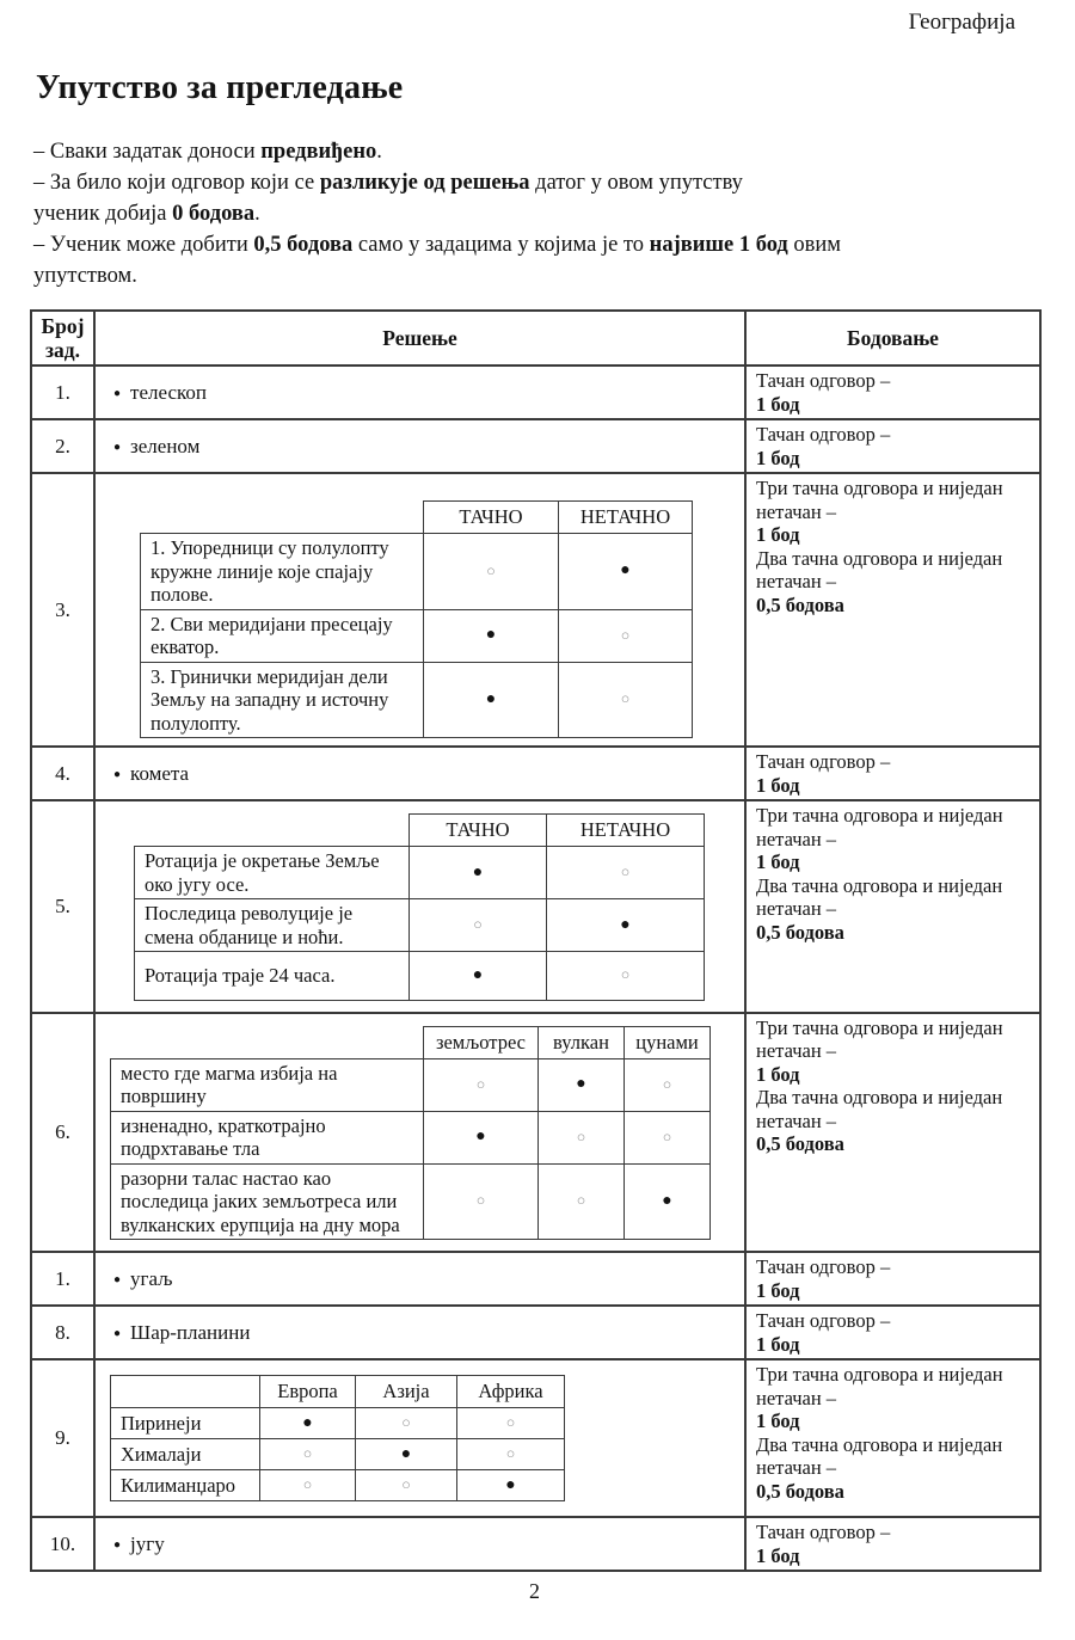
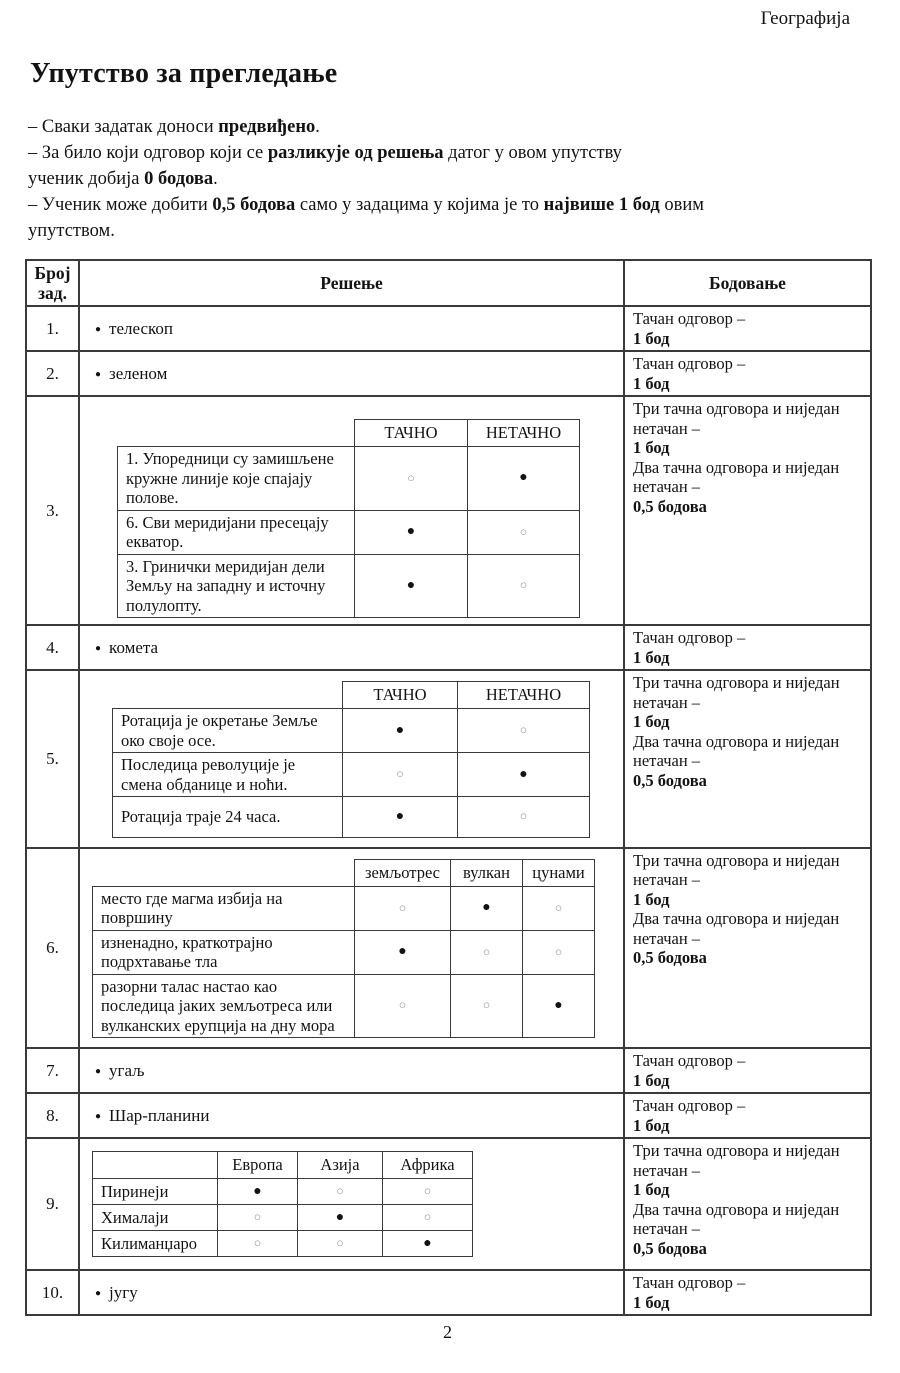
  Географија
  Упутство за прегледање
  – Сваки задатак доноси предвиђено.
  – За било који одговор који се разликује од решења датог у овом упутству
  ученик добија 0 бодова.
  – Ученик може добити 0,5 бодова само у задацима у којима је то највише 1 бод овим
  упутством.
  Број зад.	Решење	Бодовање
  1.	● телескоп	Тачан одговор – 1 бод
  2.	● зеленом	Тачан одговор – 1 бод
  3.
  	ТАЧНО	НЕТАЧНО
- 1. Упоредници су полулопту кружне линије које спајају полове.	○	●
+ 1. Упоредници су замишљене кружне линије које спајају полове.	○	●
- 2. Сви меридијани пресецају екватор.	●	○
+ 6. Сви меридијани пресецају екватор.	●	○
  3. Гринички меридијан дели Земљу на западну и источну полулопту.	●	○
  		Три тачна одговора и ниједан нетачан – 1 бод Два тачна одговора и ниједан нетачан – 0,5 бодова
  4.	● комета	Тачан одговор – 1 бод
  5.
  	ТАЧНО	НЕТАЧНО
- Ротација је окретање Земље око југу осе.	●	○
+ Ротација је окретање Земље око своје осе.	●	○
  Последица револуције је смена обданице и ноћи.	○	●
  Ротација траје 24 часа.	●	○
  		Три тачна одговора и ниједан нетачан – 1 бод Два тачна одговора и ниједан нетачан – 0,5 бодова
  6.
  	земљотрес	вулкан	цунами
  место где магма избија на површину	○	●	○
  изненадно, краткотрајно подрхтавање тла	●	○	○
  разорни талас настао као последица јаких земљотреса или вулканских ерупција на дну мора	○	○	●
  		Три тачна одговора и ниједан нетачан – 1 бод Два тачна одговора и ниједан нетачан – 0,5 бодова
- 1.	● угаљ	Тачан одговор – 1 бод
+ 7.	● угаљ	Тачан одговор – 1 бод
  8.	● Шар-планини	Тачан одговор – 1 бод
  9.
  	Европа	Азија	Африка
  Пиринеји	●	○	○
  Хималаји	○	●	○
  Килиманџаро	○	○	●
  		Три тачна одговора и ниједан нетачан – 1 бод Два тачна одговора и ниједан нетачан – 0,5 бодова
  10.	● југу	Тачан одговор – 1 бод
  2
